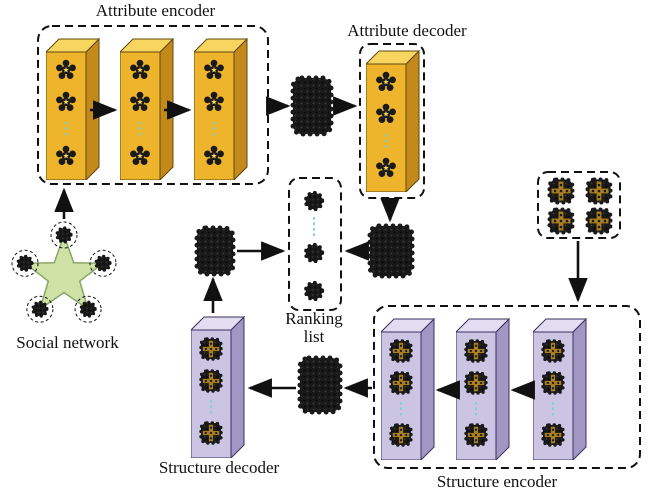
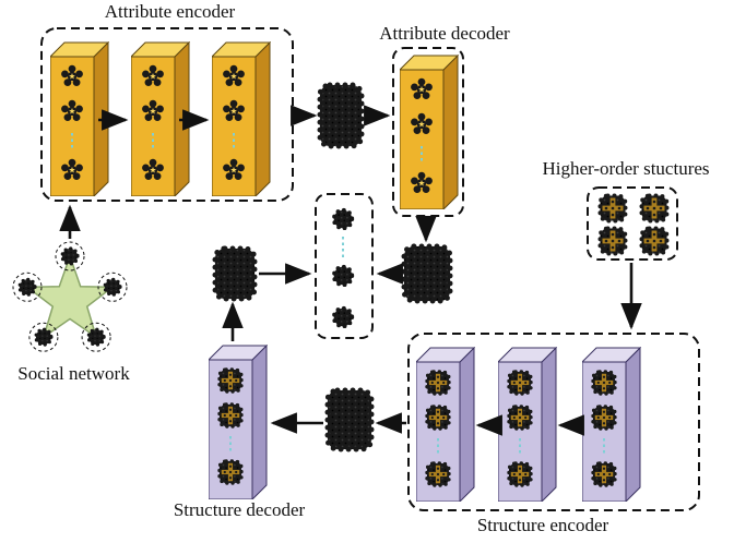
  Attribute encoder
  Attribute decoder
+ Higher-order stuctures
  Social network
- Ranking list
  Structure decoder
  Structure encoder
